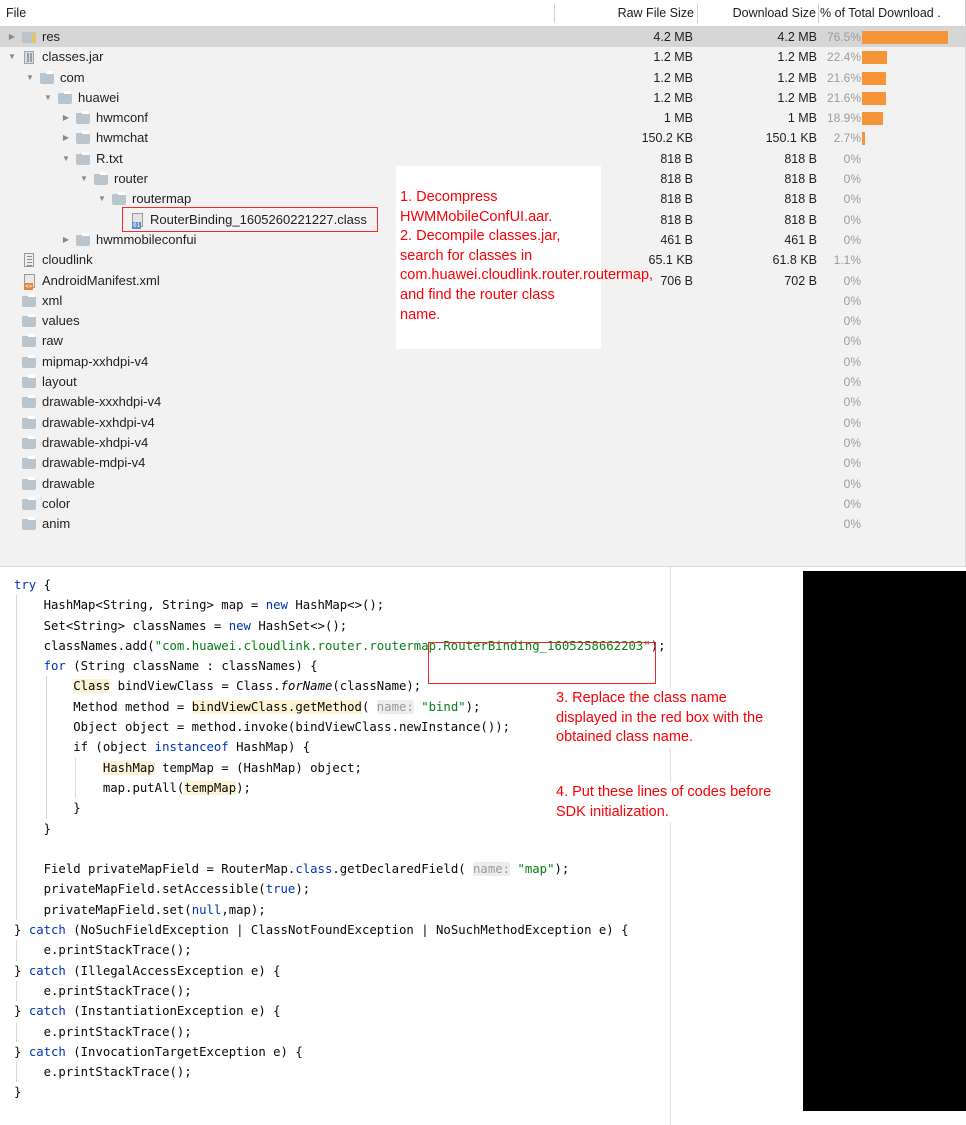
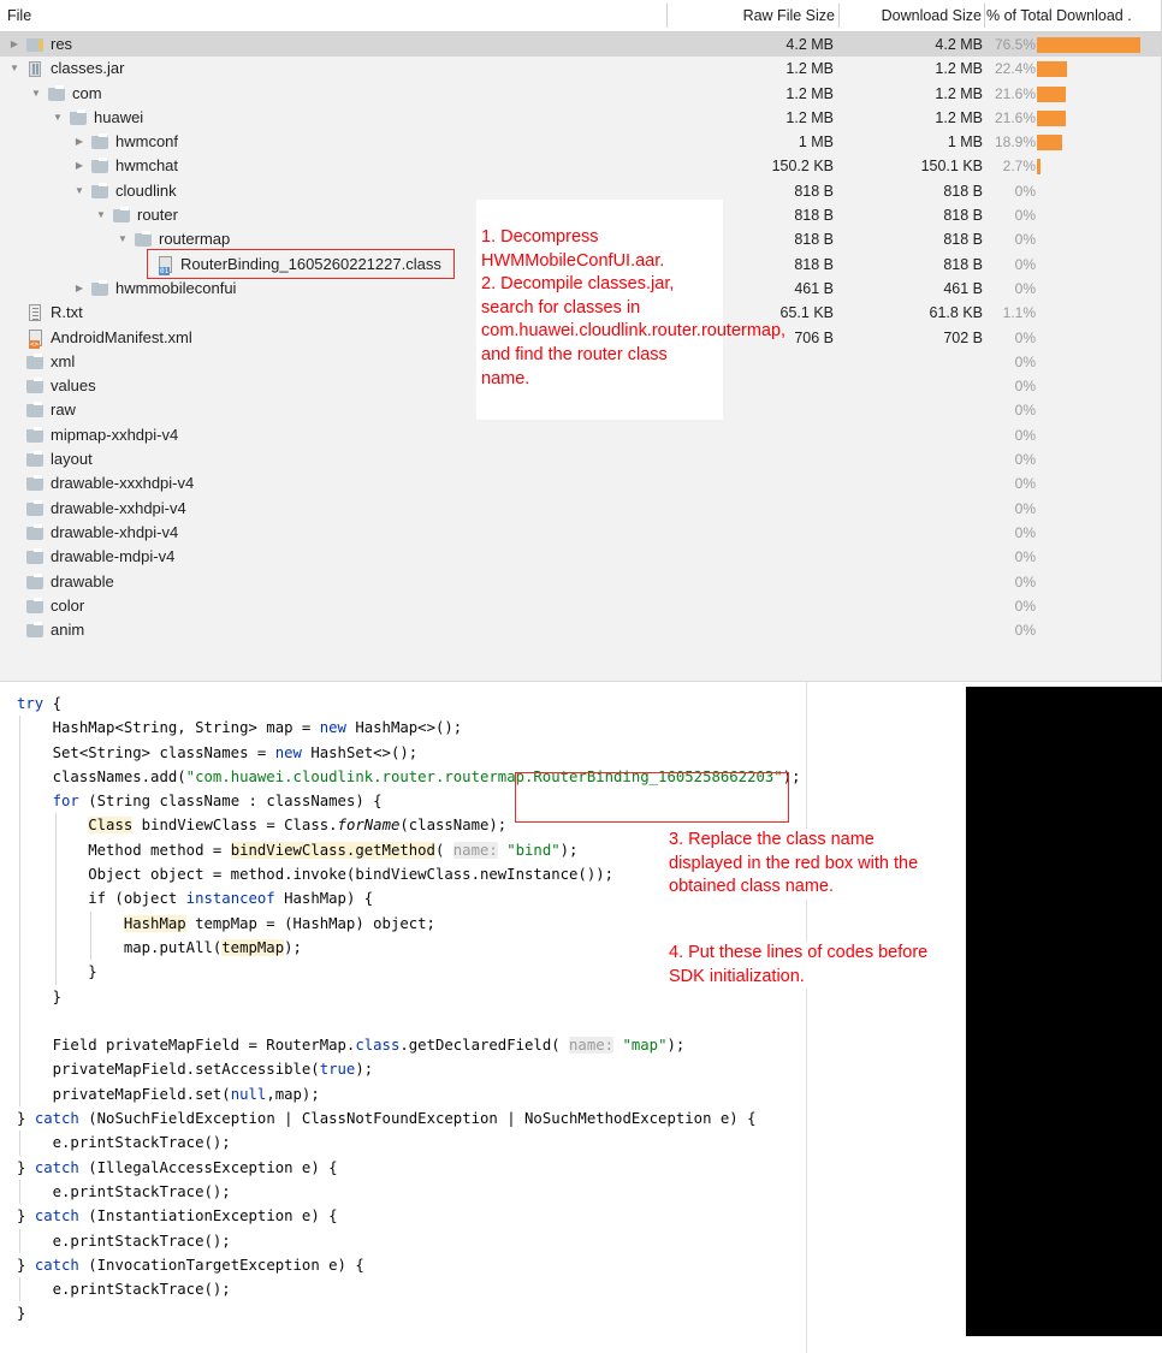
  File
  Raw File Size
  Download Size
  % of Total Download .
  ▶
  res
  4.2 MB
  4.2 MB
  76.5%
  ▼
  classes.jar
  1.2 MB
  1.2 MB
  22.4%
  ▼
  com
  1.2 MB
  1.2 MB
  21.6%
  ▼
  huawei
  1.2 MB
  1.2 MB
  21.6%
  ▶
  hwmconf
  1 MB
  1 MB
  18.9%
  ▶
  hwmchat
  150.2 KB
  150.1 KB
  2.7%
  ▼
- R.txt
+ cloudlink
  818 B
  818 B
  0%
  ▼
  router
  818 B
  818 B
  0%
  ▼
  routermap
  818 B
  818 B
  0%
  RouterBinding_1605260221227.class
  818 B
  818 B
  0%
  ▶
  hwmmobileconfui
  461 B
  461 B
  0%
- cloudlink
+ R.txt
  65.1 KB
  61.8 KB
  1.1%
  AndroidManifest.xml
  706 B
  702 B
  0%
  xml
  0%
  values
  0%
  raw
  0%
  mipmap-xxhdpi-v4
  0%
  layout
  0%
  drawable-xxxhdpi-v4
  0%
  drawable-xxhdpi-v4
  0%
  drawable-xhdpi-v4
  0%
  drawable-mdpi-v4
  0%
  drawable
  0%
  color
  0%
  anim
  0%
  1. Decompress HWMMobileConfUI.aar.
  2. Decompile classes.jar, search for classes in com.huawei.cloudlink.router.routermap, and find the router class name.
  try {
  HashMap<String, String> map = new HashMap<>();
  Set<String> classNames = new HashSet<>();
  classNames.add("com.huawei.cloudlink.router.routermap.RouterBinding_1605258662203");
  for (String className : classNames) {
  Class bindViewClass = Class.forName(className);
  Method method = bindViewClass.getMethod( name: "bind");
  Object object = method.invoke(bindViewClass.newInstance());
  if (object instanceof HashMap) {
  HashMap tempMap = (HashMap) object;
  map.putAll(tempMap);
  }
  }
  Field privateMapField = RouterMap.class.getDeclaredField( name: "map");
  privateMapField.setAccessible(true);
  privateMapField.set(null,map);
  } catch (NoSuchFieldException | ClassNotFoundException | NoSuchMethodException e) {
  e.printStackTrace();
  } catch (IllegalAccessException e) {
  e.printStackTrace();
  } catch (InstantiationException e) {
  e.printStackTrace();
  } catch (InvocationTargetException e) {
  e.printStackTrace();
  }
  3. Replace the class name displayed in the red box with the obtained class name.
  4. Put these lines of codes before SDK initialization.
